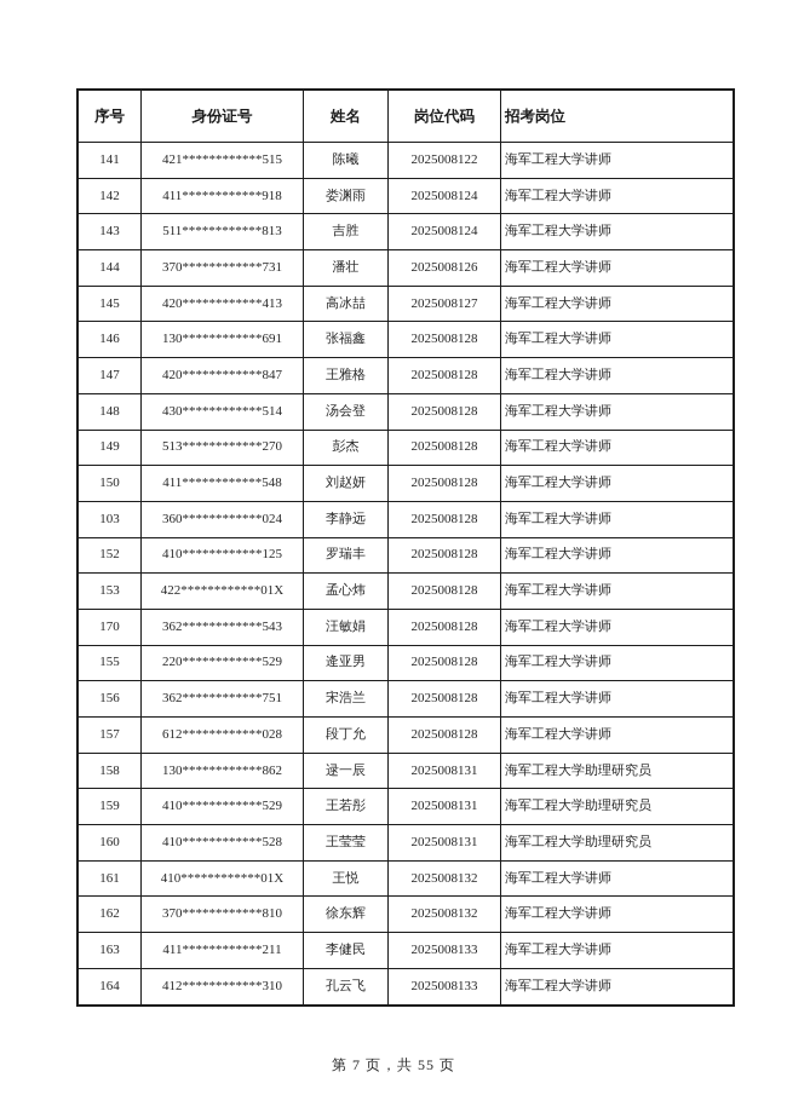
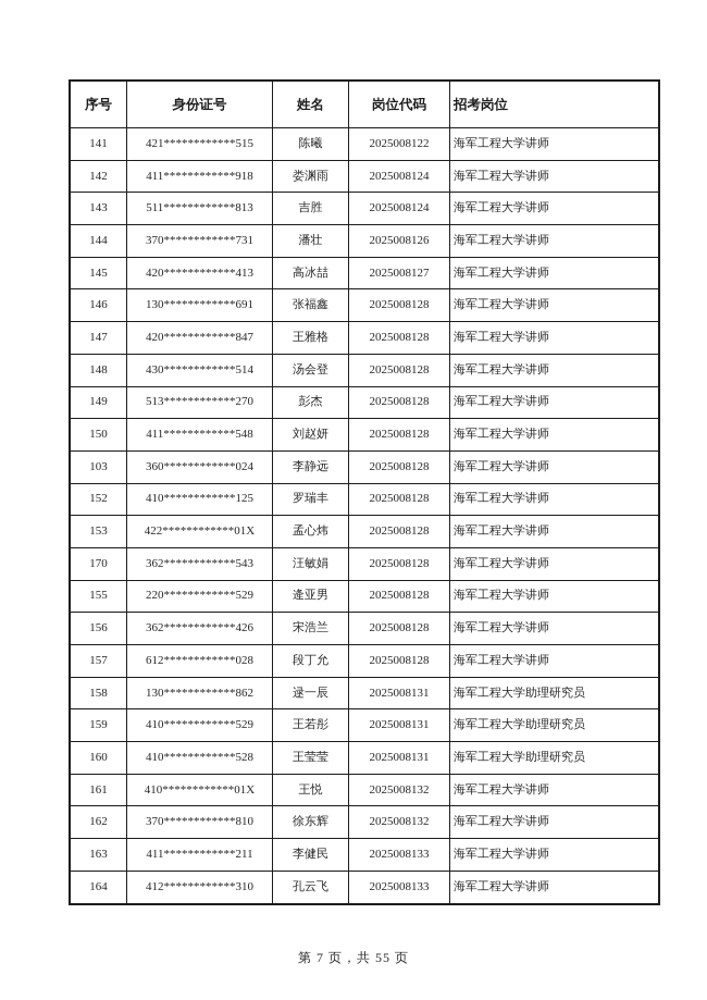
  序号	身份证号	姓名	岗位代码	招考岗位
  141	421************515	陈曦	2025008122	海军工程大学讲师
  142	411************918	娄渊雨	2025008124	海军工程大学讲师
  143	511************813	吉胜	2025008124	海军工程大学讲师
  144	370************731	潘壮	2025008126	海军工程大学讲师
  145	420************413	高冰喆	2025008127	海军工程大学讲师
  146	130************691	张福鑫	2025008128	海军工程大学讲师
  147	420************847	王雅格	2025008128	海军工程大学讲师
  148	430************514	汤会登	2025008128	海军工程大学讲师
  149	513************270	彭杰	2025008128	海军工程大学讲师
  150	411************548	刘赵妍	2025008128	海军工程大学讲师
  103	360************024	李静远	2025008128	海军工程大学讲师
  152	410************125	罗瑞丰	2025008128	海军工程大学讲师
  153	422************01X	孟心炜	2025008128	海军工程大学讲师
  170	362************543	汪敏娟	2025008128	海军工程大学讲师
  155	220************529	逄亚男	2025008128	海军工程大学讲师
- 156	362************751	宋浩兰	2025008128	海军工程大学讲师
+ 156	362************426	宋浩兰	2025008128	海军工程大学讲师
  157	612************028	段丁允	2025008128	海军工程大学讲师
  158	130************862	逯一辰	2025008131	海军工程大学助理研究员
  159	410************529	王若彤	2025008131	海军工程大学助理研究员
  160	410************528	王莹莹	2025008131	海军工程大学助理研究员
  161	410************01X	王悦	2025008132	海军工程大学讲师
  162	370************810	徐东辉	2025008132	海军工程大学讲师
  163	411************211	李健民	2025008133	海军工程大学讲师
  164	412************310	孔云飞	2025008133	海军工程大学讲师
  第 7 页，共 55 页
